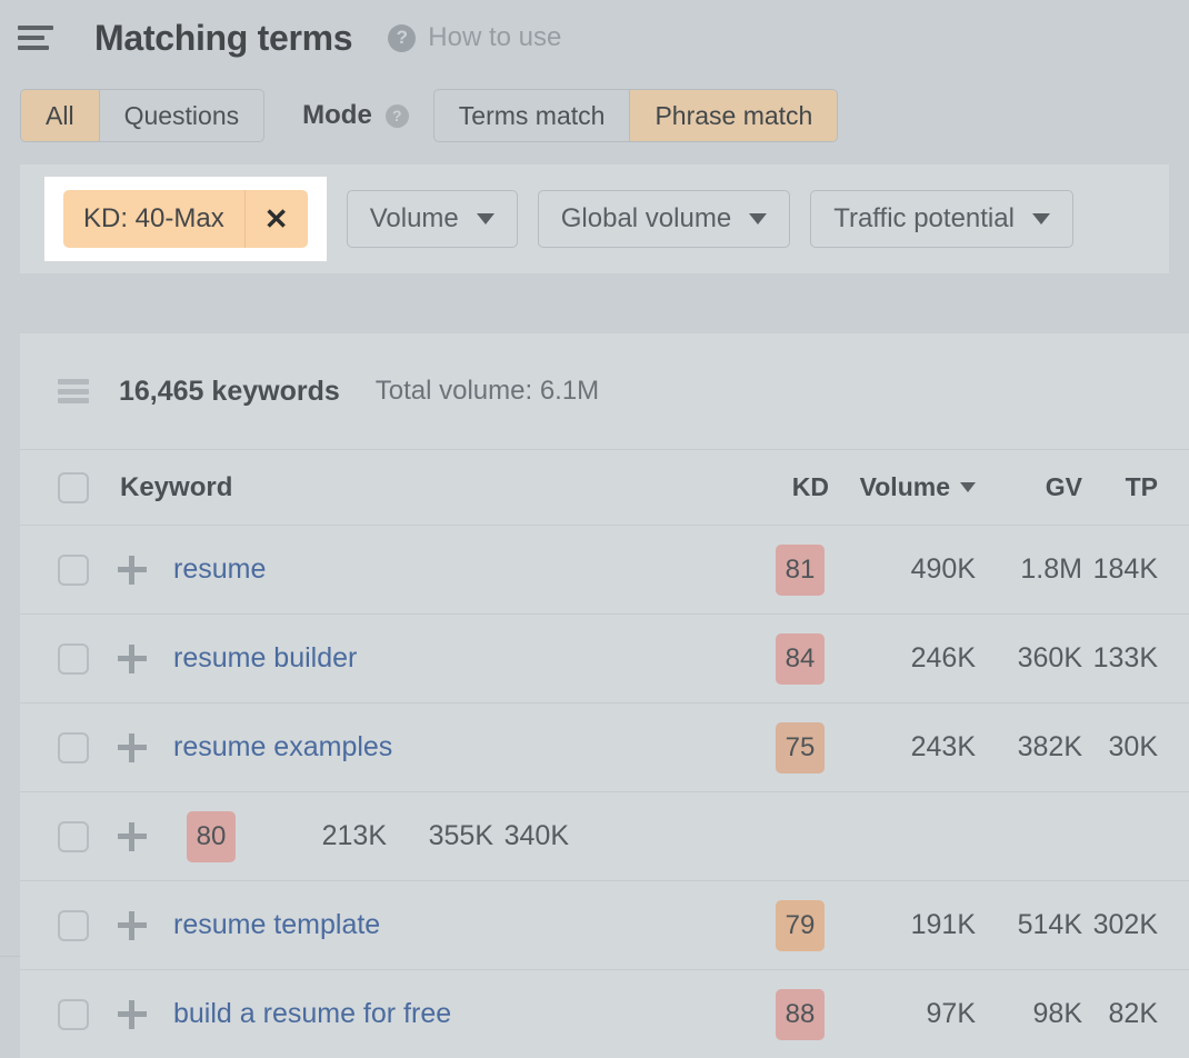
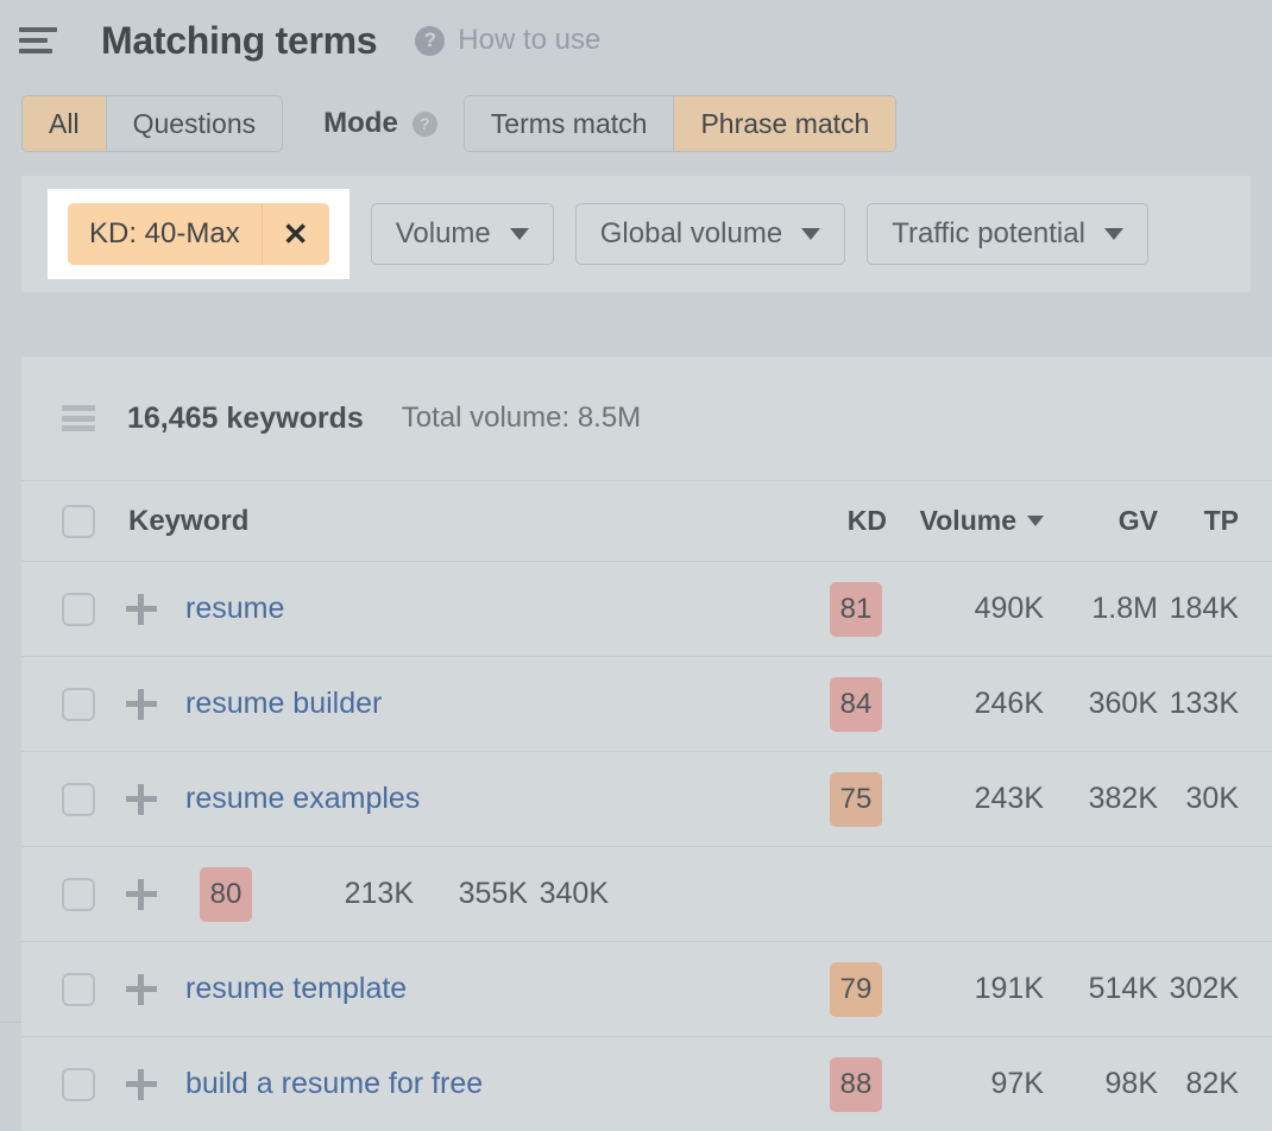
  Matching terms
  ?
  How to use
  All
  Questions
  Mode
  ?
  Terms match
  Phrase match
  KD: 40-Max
  ✕
  Volume
  Global volume
  Traffic potential
  16,465 keywords
- Total volume: 6.1M
+ Total volume: 8.5M
  Keyword
  KD
  Volume
  GV
  TP
  resume
  81
  490K
  1.8M
  184K
  resume builder
  84
  246K
  360K
  133K
  resume examples
  75
  243K
  382K
  30K
  80
  213K
  355K
  340K
  resume template
  79
  191K
  514K
  302K
  build a resume for free
  88
  97K
  98K
  82K
